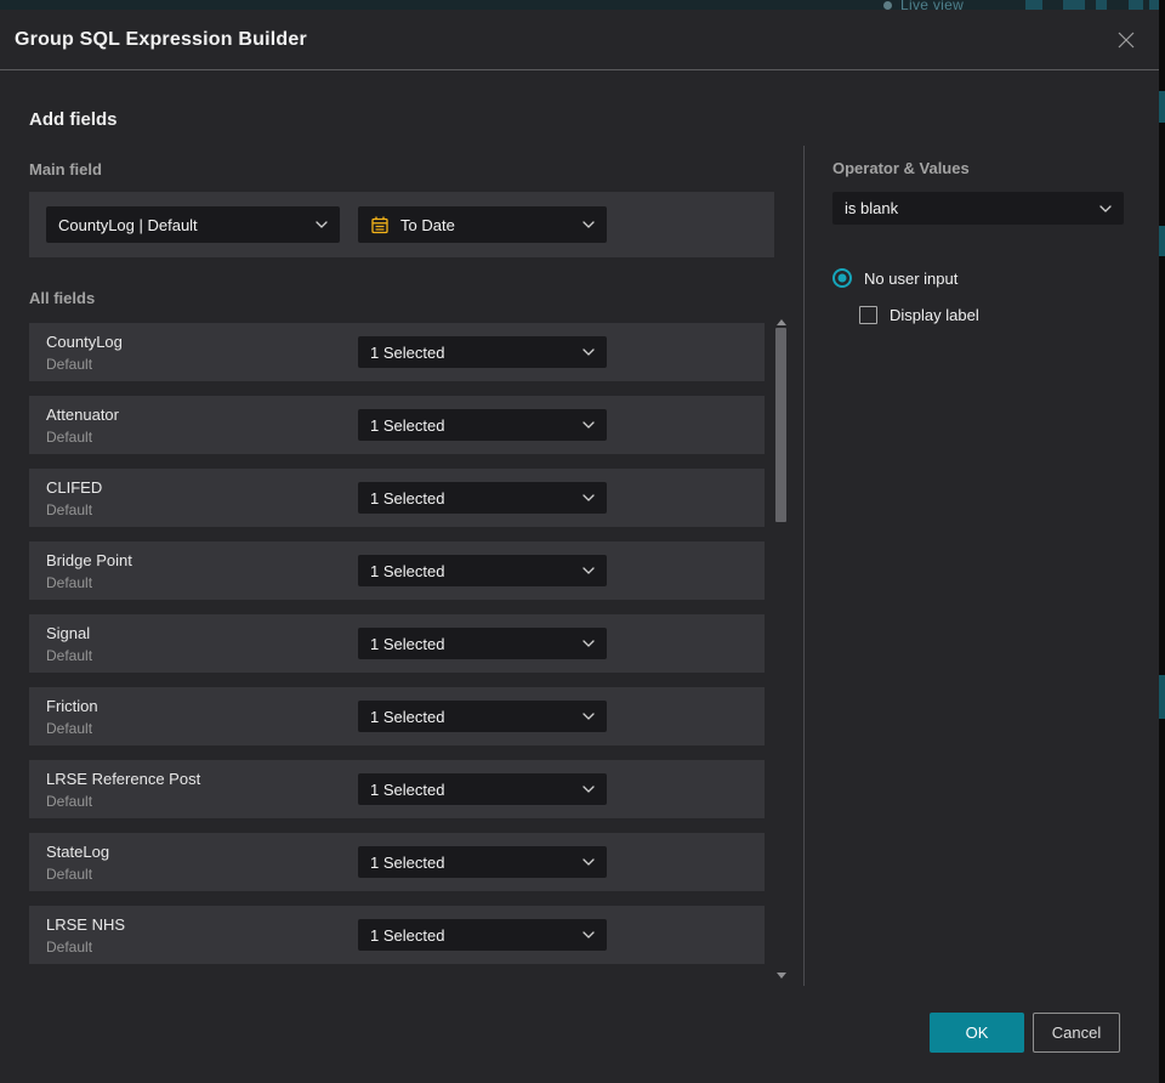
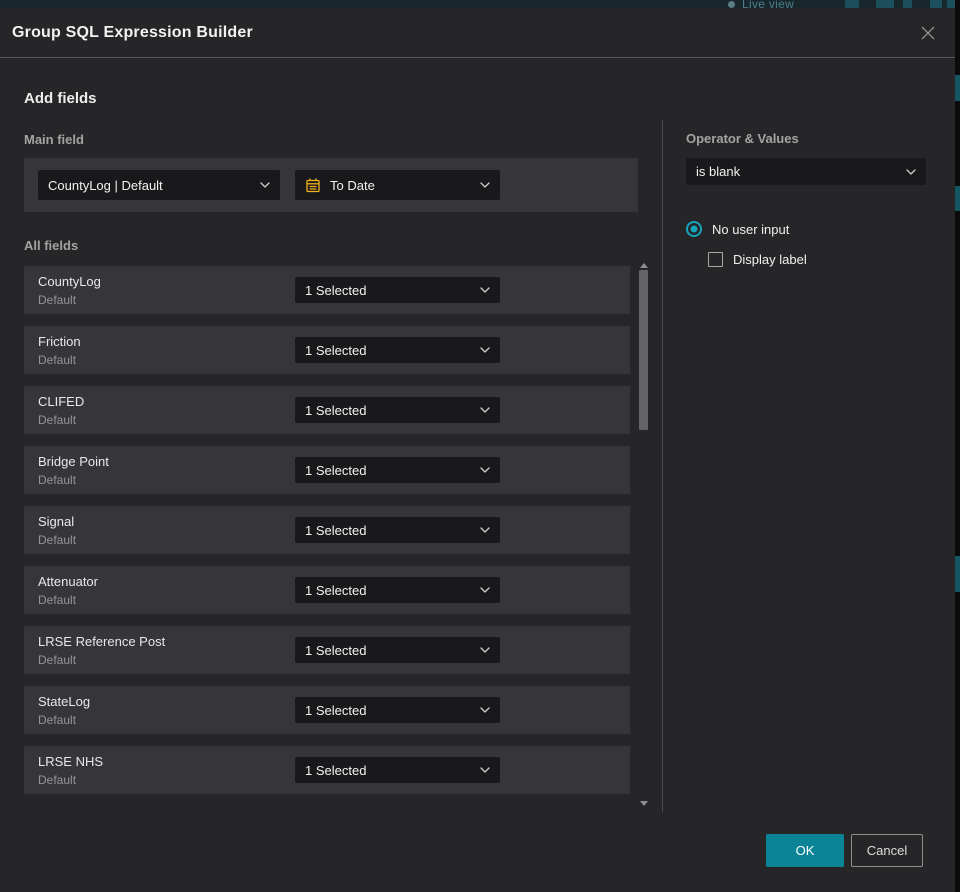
  Live view
  Group SQL Expression Builder
  Add fields
  Main field
  CountyLog | Default
  To Date
  All fields
  CountyLog
  Default
  1 Selected
- Attenuator
+ Friction
  Default
  1 Selected
  CLIFED
  Default
  1 Selected
  Bridge Point
  Default
  1 Selected
  Signal
  Default
  1 Selected
- Friction
+ Attenuator
  Default
  1 Selected
  LRSE Reference Post
  Default
  1 Selected
  StateLog
  Default
  1 Selected
  LRSE NHS
  Default
  1 Selected
  Operator & Values
  is blank
  No user input
  Display label
  OK
  Cancel
